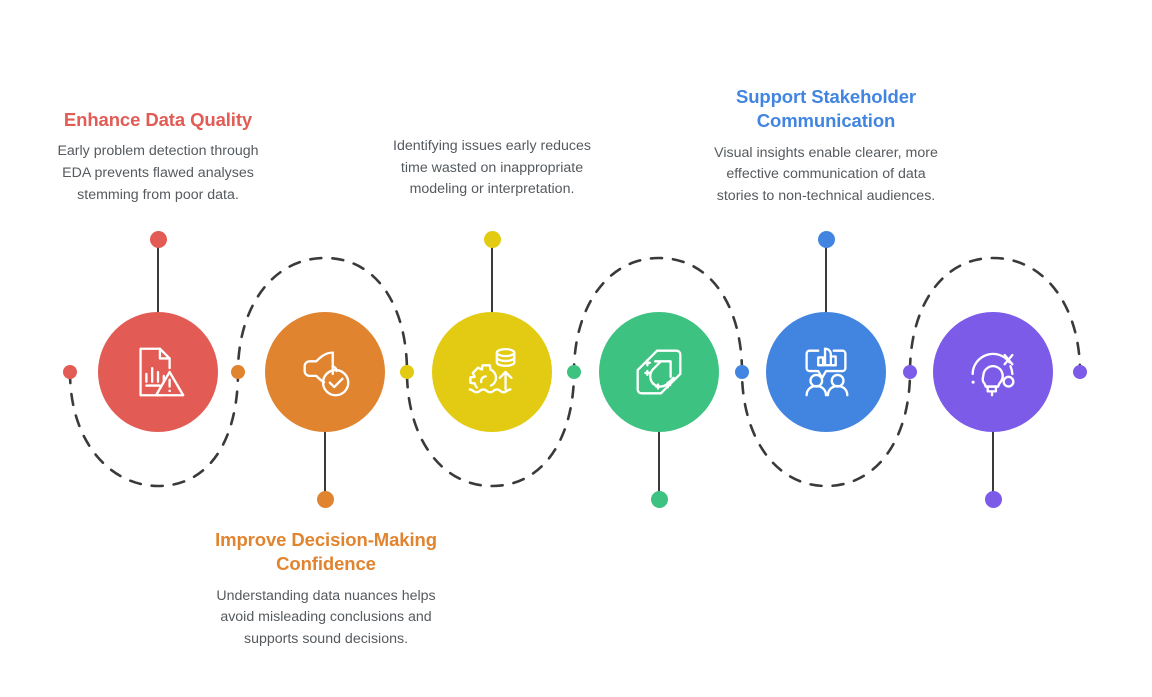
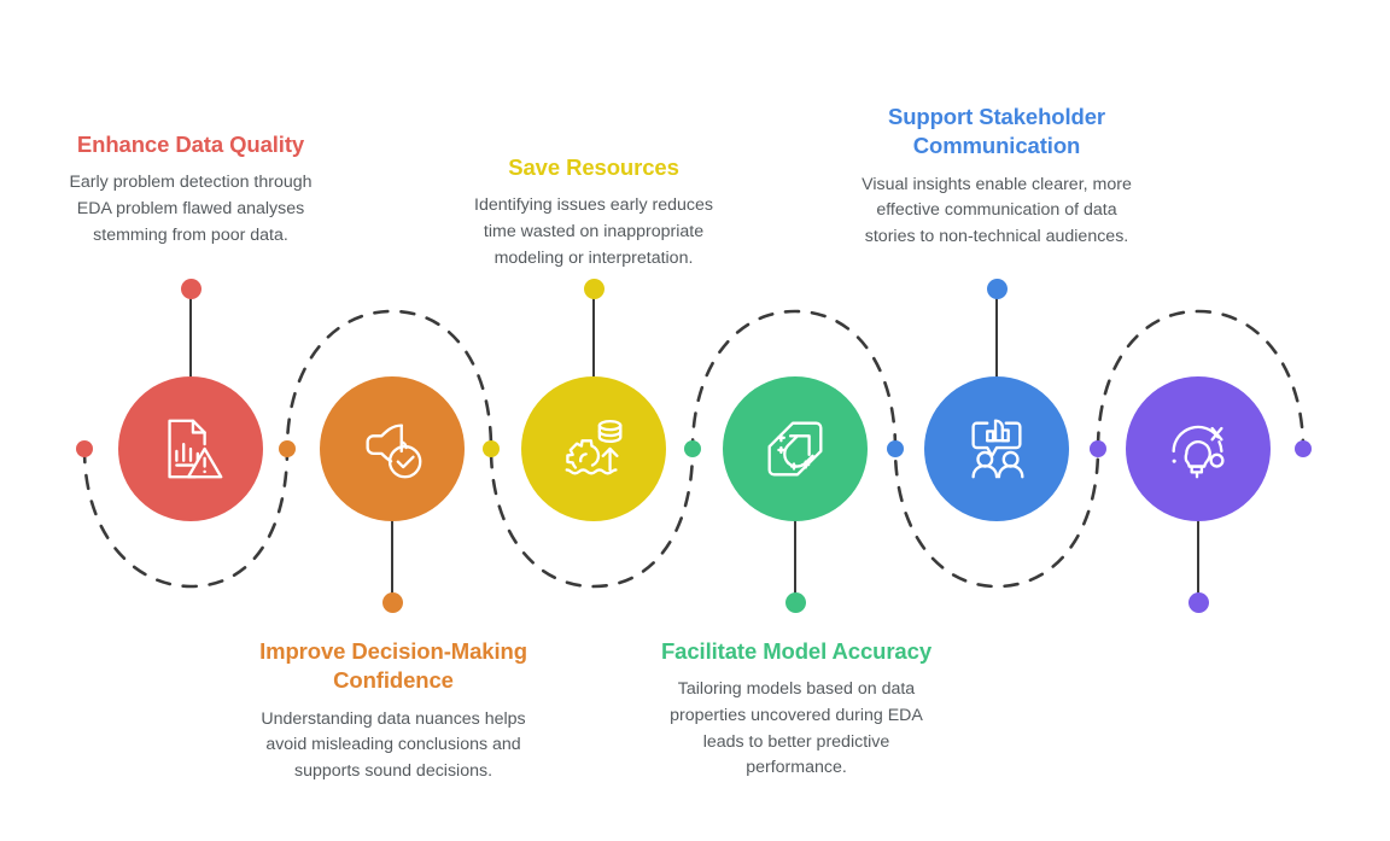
  Enhance Data Quality
- Early problem detection through EDA prevents flawed analyses stemming from poor data.
+ Early problem detection through EDA problem flawed analyses stemming from poor data.
  Improve Decision-Making Confidence
  Understanding data nuances helps avoid misleading conclusions and supports sound decisions.
+ Save Resources
  Identifying issues early reduces time wasted on inappropriate modeling or interpretation.
+ Facilitate Model Accuracy
+ Tailoring models based on data properties uncovered during EDA leads to better predictive performance.
  Support Stakeholder Communication
  Visual insights enable clearer, more effective communication of data stories to non-technical audiences.
